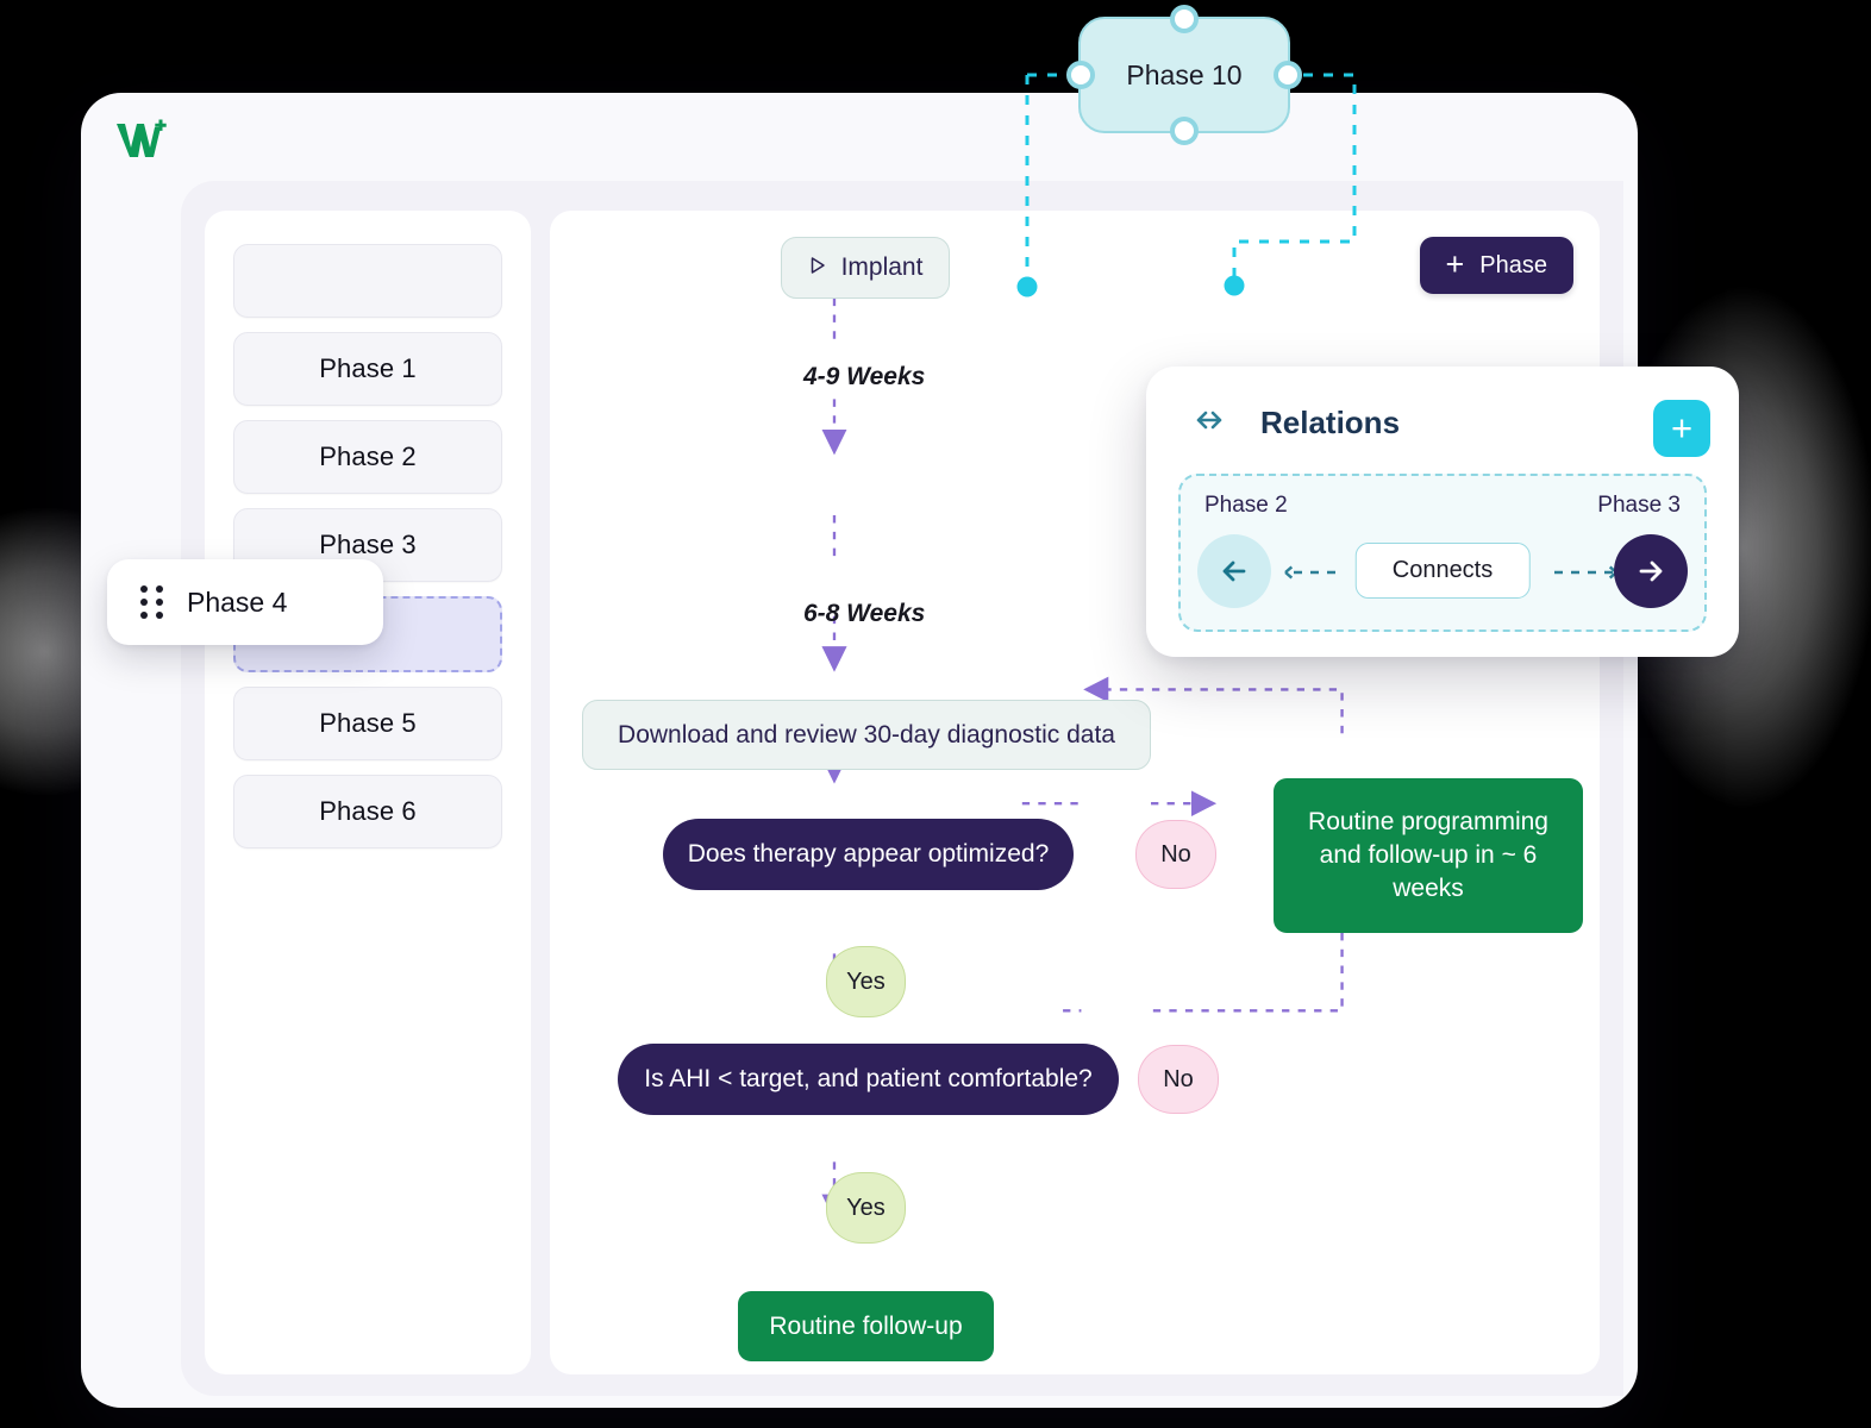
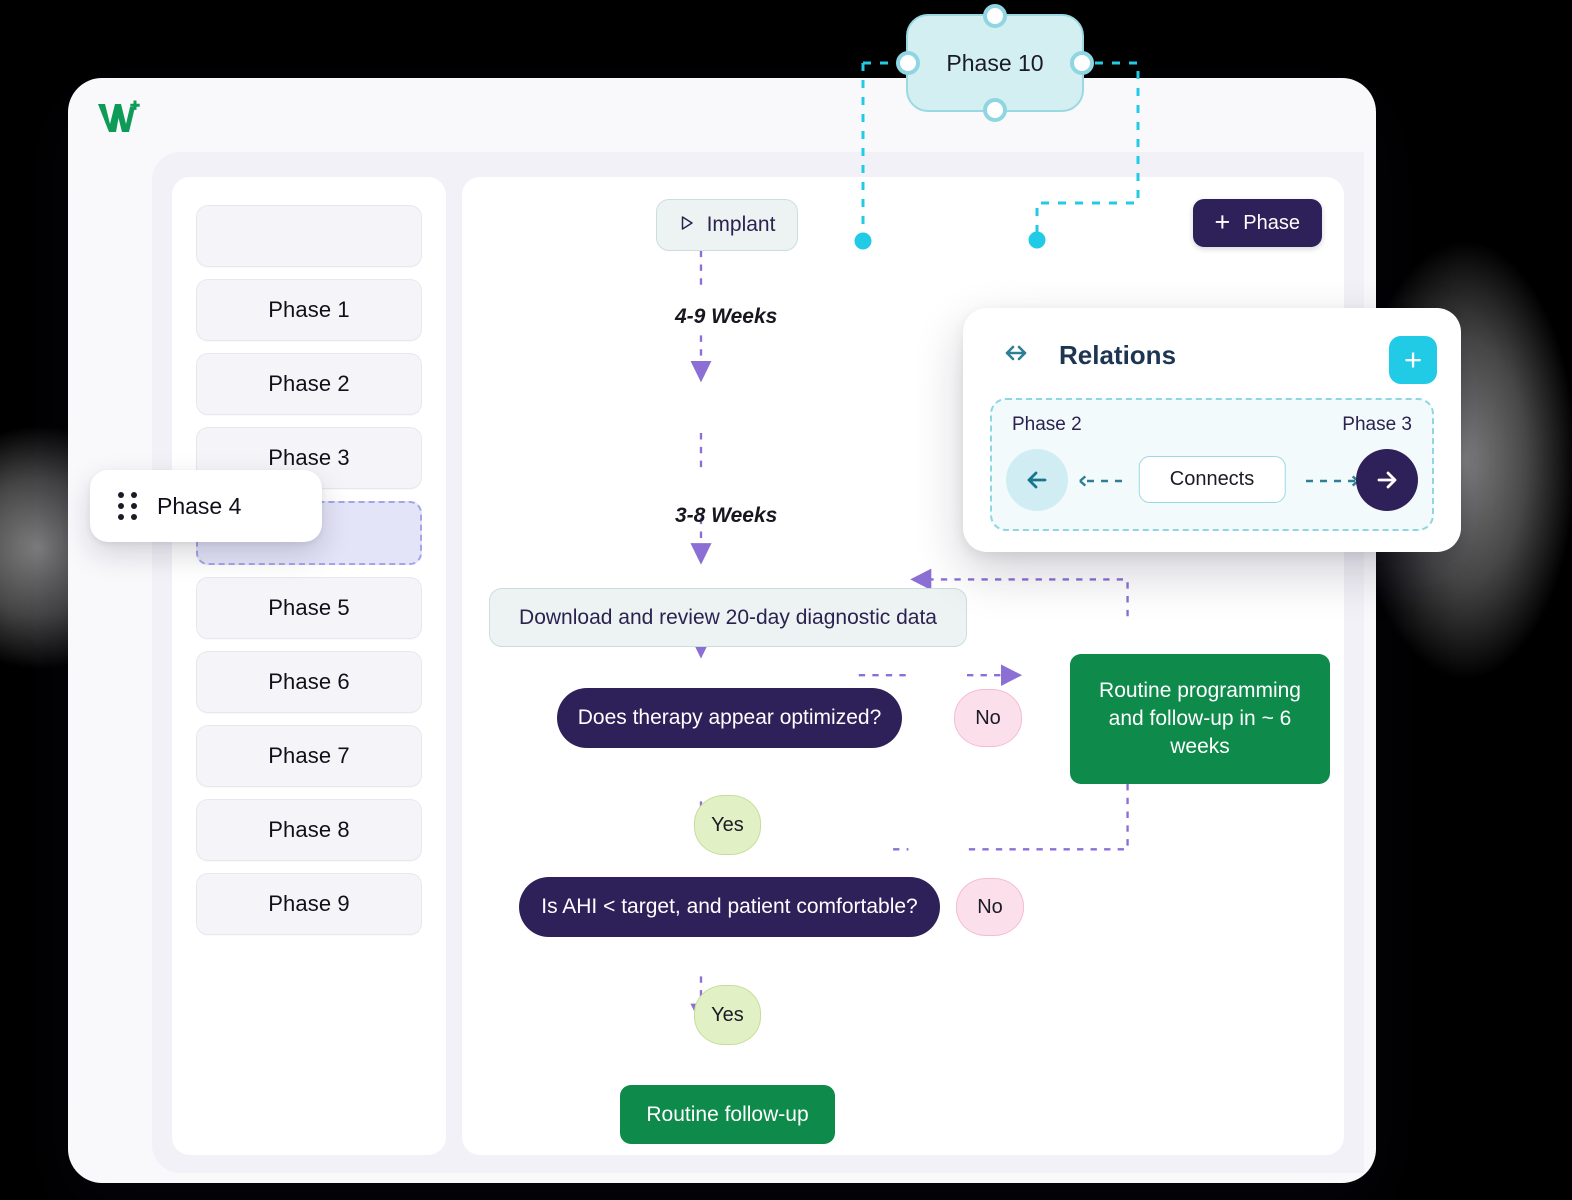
  Phase 1
  Phase 2
  Phase 3
  Phase 5
  Phase 6
+ Phase 7
+ Phase 8
+ Phase 9
  +
  Phase
  Implant
  4-9 Weeks
- 6-8 Weeks
+ 3-8 Weeks
- Download and review 30-day diagnostic data
+ Download and review 20-day diagnostic data
  Does therapy appear optimized?
  Yes
  No
  Routine programming and follow-up in ~ 6 weeks
  Is AHI < target, and patient comfortable?
  No
  Yes
  Routine follow-up
  Phase 4
  Phase 10
  Relations
  +
  Phase 2
  Phase 3
  Connects
